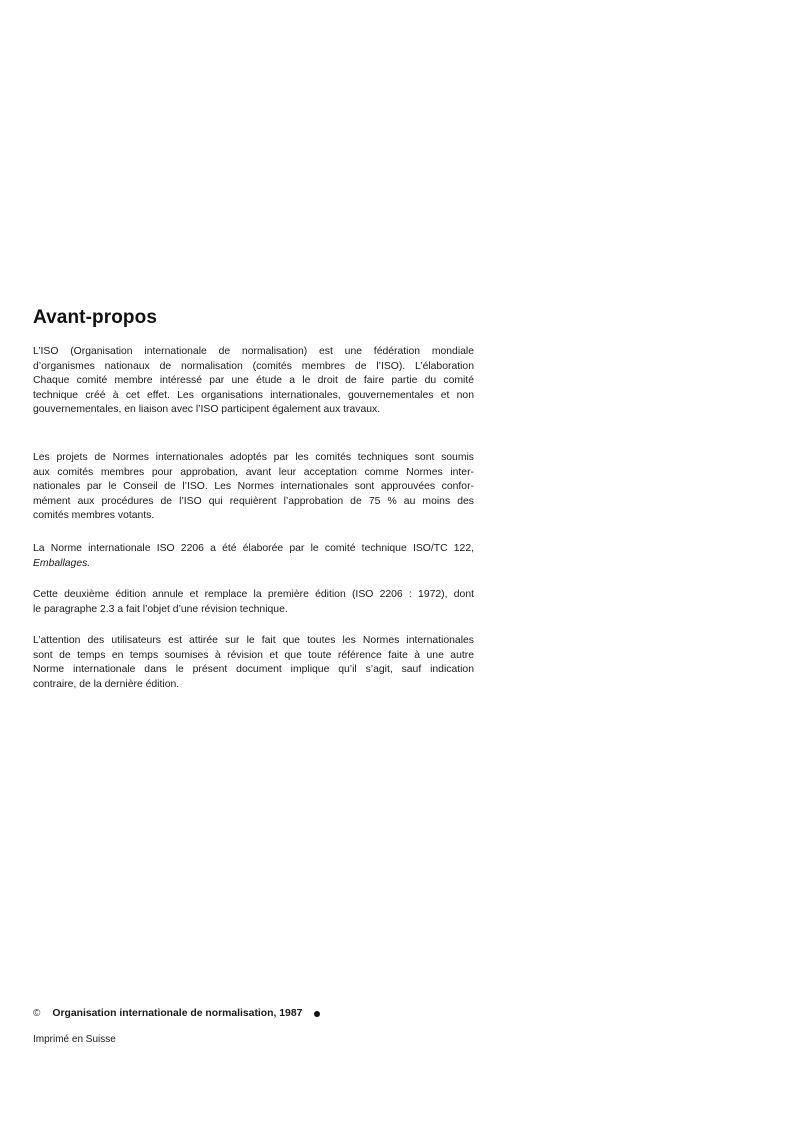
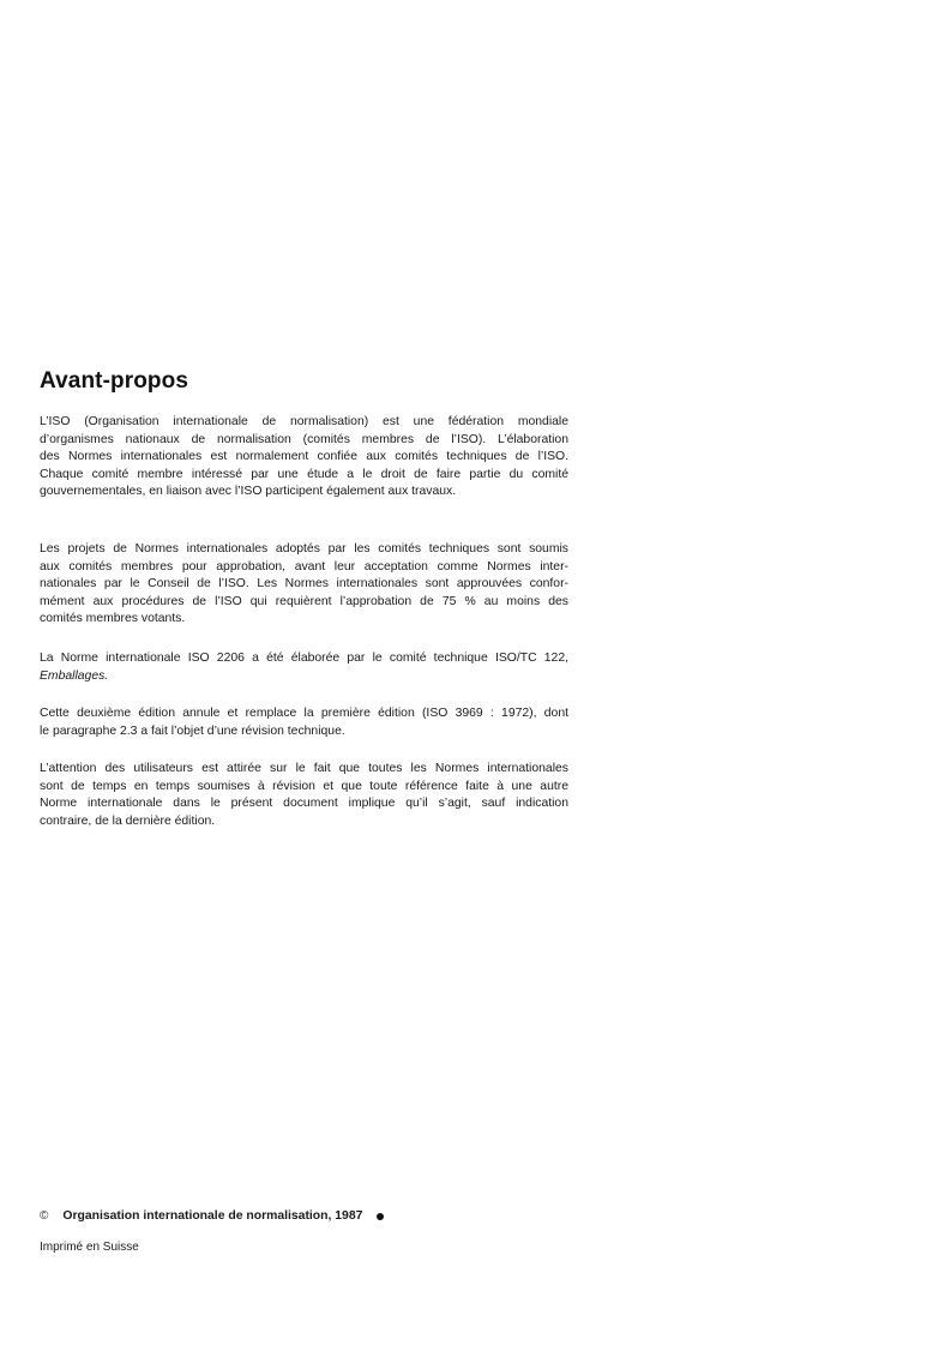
  Avant-propos
  L’ISO (Organisation internationale de normalisation) est une fédération mondiale
  d’organismes nationaux de normalisation (comités membres de l’ISO). L’élaboration
+ des Normes internationales est normalement confiée aux comités techniques de l’ISO.
  Chaque comité membre intéressé par une étude a le droit de faire partie du comité
- technique créé à cet effet. Les organisations internationales, gouvernementales et non
  gouvernementales, en liaison avec l’ISO participent également aux travaux.
  Les projets de Normes internationales adoptés par les comités techniques sont soumis
  aux comités membres pour approbation, avant leur acceptation comme Normes inter-
  nationales par le Conseil de l’ISO. Les Normes internationales sont approuvées confor-
  mément aux procédures de l’ISO qui requièrent l’approbation de 75 % au moins des
  comités membres votants.
  La Norme internationale ISO 2206 a été élaborée par le comité technique ISO/TC 122,
  Emballages.
- Cette deuxième édition annule et remplace la première édition (ISO 2206 : 1972), dont
+ Cette deuxième édition annule et remplace la première édition (ISO 3969 : 1972), dont
  le paragraphe 2.3 a fait l’objet d’une révision technique.
  L’attention des utilisateurs est attirée sur le fait que toutes les Normes internationales
  sont de temps en temps soumises à révision et que toute référence faite à une autre
  Norme internationale dans le présent document implique qu’il s’agit, sauf indication
  contraire, de la dernière édition.
  ©
  Organisation internationale de normalisation, 1987
  Imprimé en Suisse
